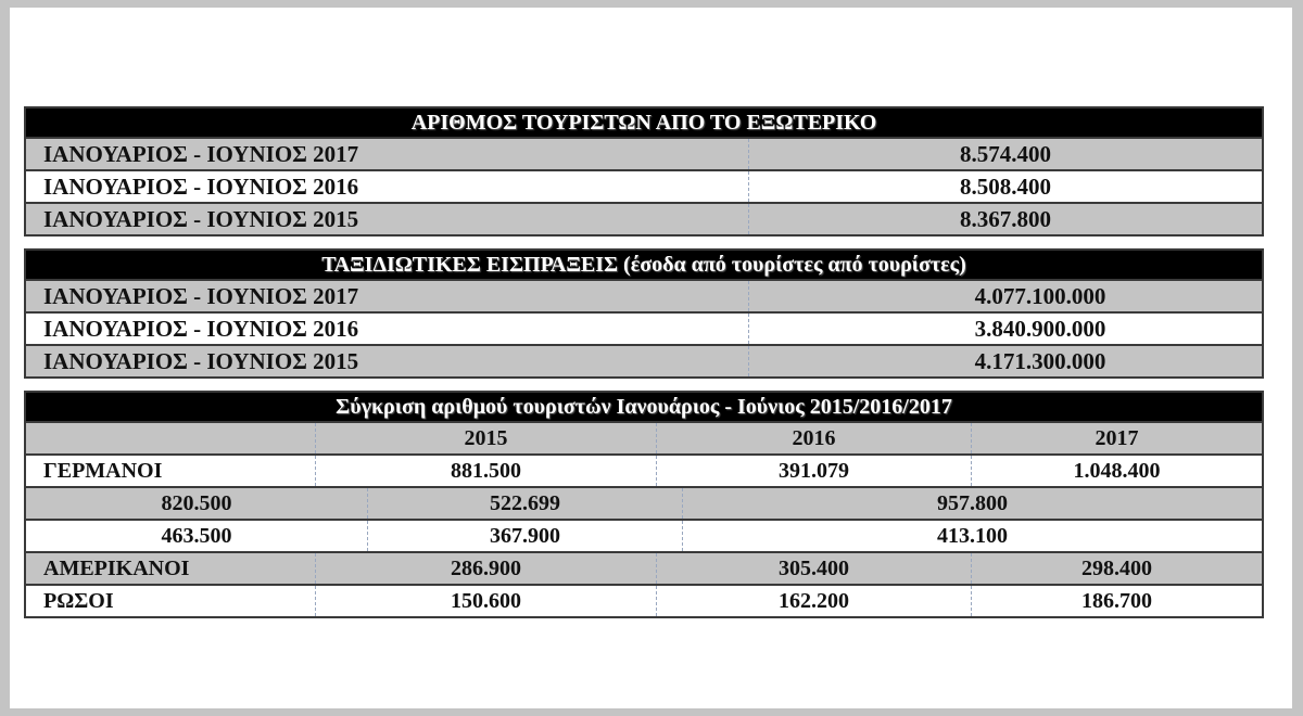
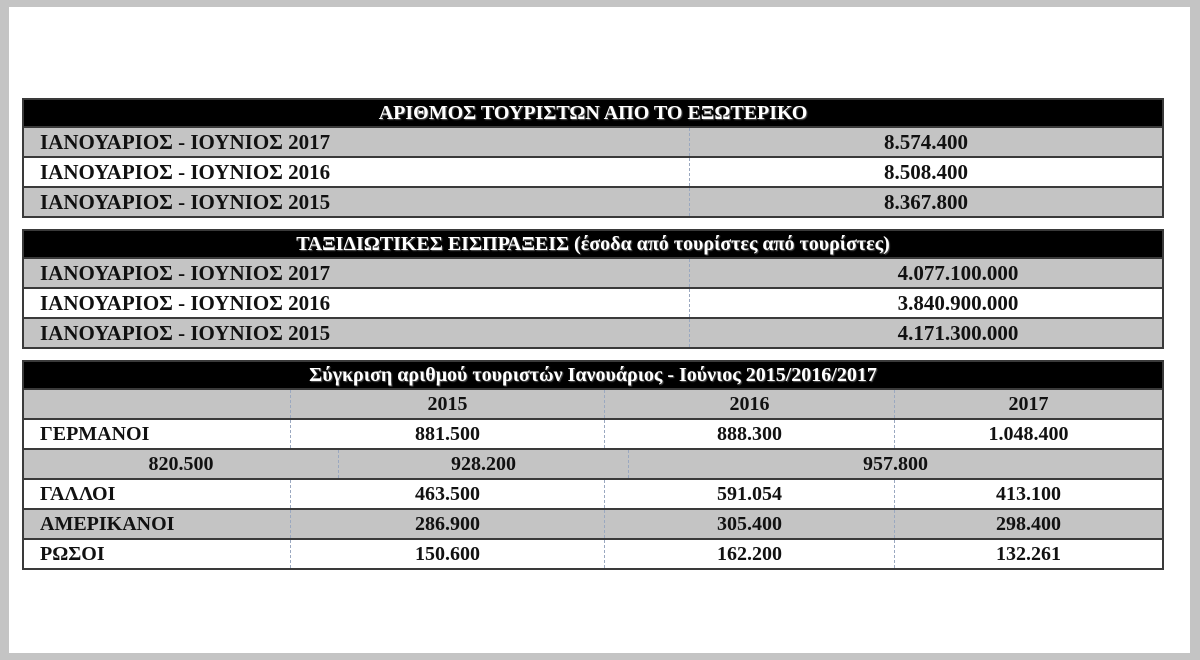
  ΑΡΙΘΜΟΣ ΤΟΥΡΙΣΤΩΝ ΑΠΟ ΤΟ ΕΞΩΤΕΡΙΚΟ
  ΙΑΝΟΥΑΡΙΟΣ - ΙΟΥΝΙΟΣ 2017
  8.574.400
  ΙΑΝΟΥΑΡΙΟΣ - ΙΟΥΝΙΟΣ 2016
  8.508.400
  ΙΑΝΟΥΑΡΙΟΣ - ΙΟΥΝΙΟΣ 2015
  8.367.800
  ΤΑΞΙΔΙΩΤΙΚΕΣ ΕΙΣΠΡΑΞΕΙΣ (έσοδα από τουρίστες από τουρίστες)
  ΙΑΝΟΥΑΡΙΟΣ - ΙΟΥΝΙΟΣ 2017
  4.077.100.000
  ΙΑΝΟΥΑΡΙΟΣ - ΙΟΥΝΙΟΣ 2016
  3.840.900.000
  ΙΑΝΟΥΑΡΙΟΣ - ΙΟΥΝΙΟΣ 2015
  4.171.300.000
  Σύγκριση αριθμού τουριστών Ιανουάριος - Ιούνιος 2015/2016/2017
  2015
  2016
  2017
  ΓΕΡΜΑΝΟΙ
  881.500
- 391.079
+ 888.300
  1.048.400
  820.500
- 522.699
+ 928.200
  957.800
+ ΓΑΛΛΟΙ
  463.500
- 367.900
+ 591.054
  413.100
  ΑΜΕΡΙΚΑΝΟΙ
  286.900
  305.400
  298.400
  ΡΩΣΟΙ
  150.600
  162.200
- 186.700
+ 132.261
